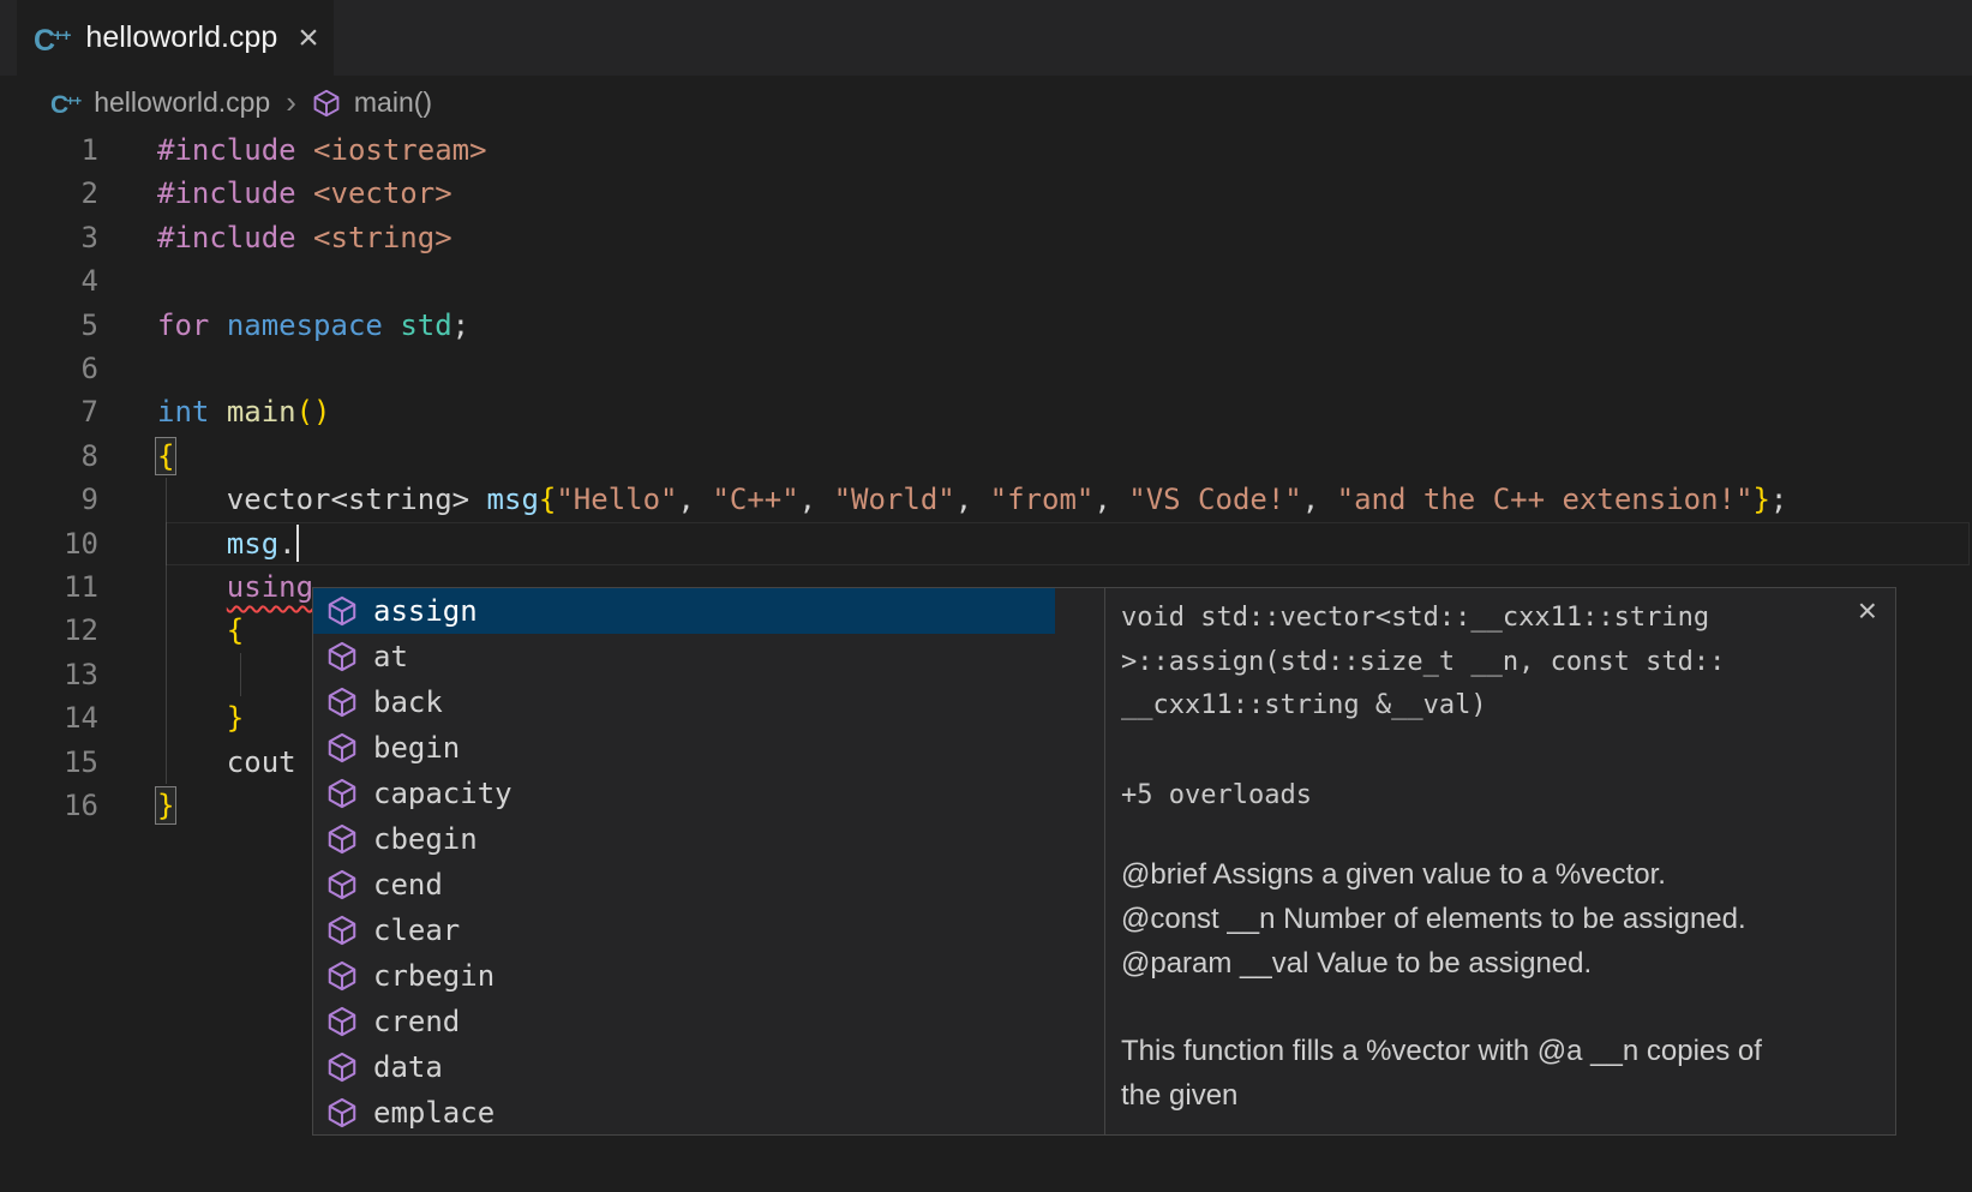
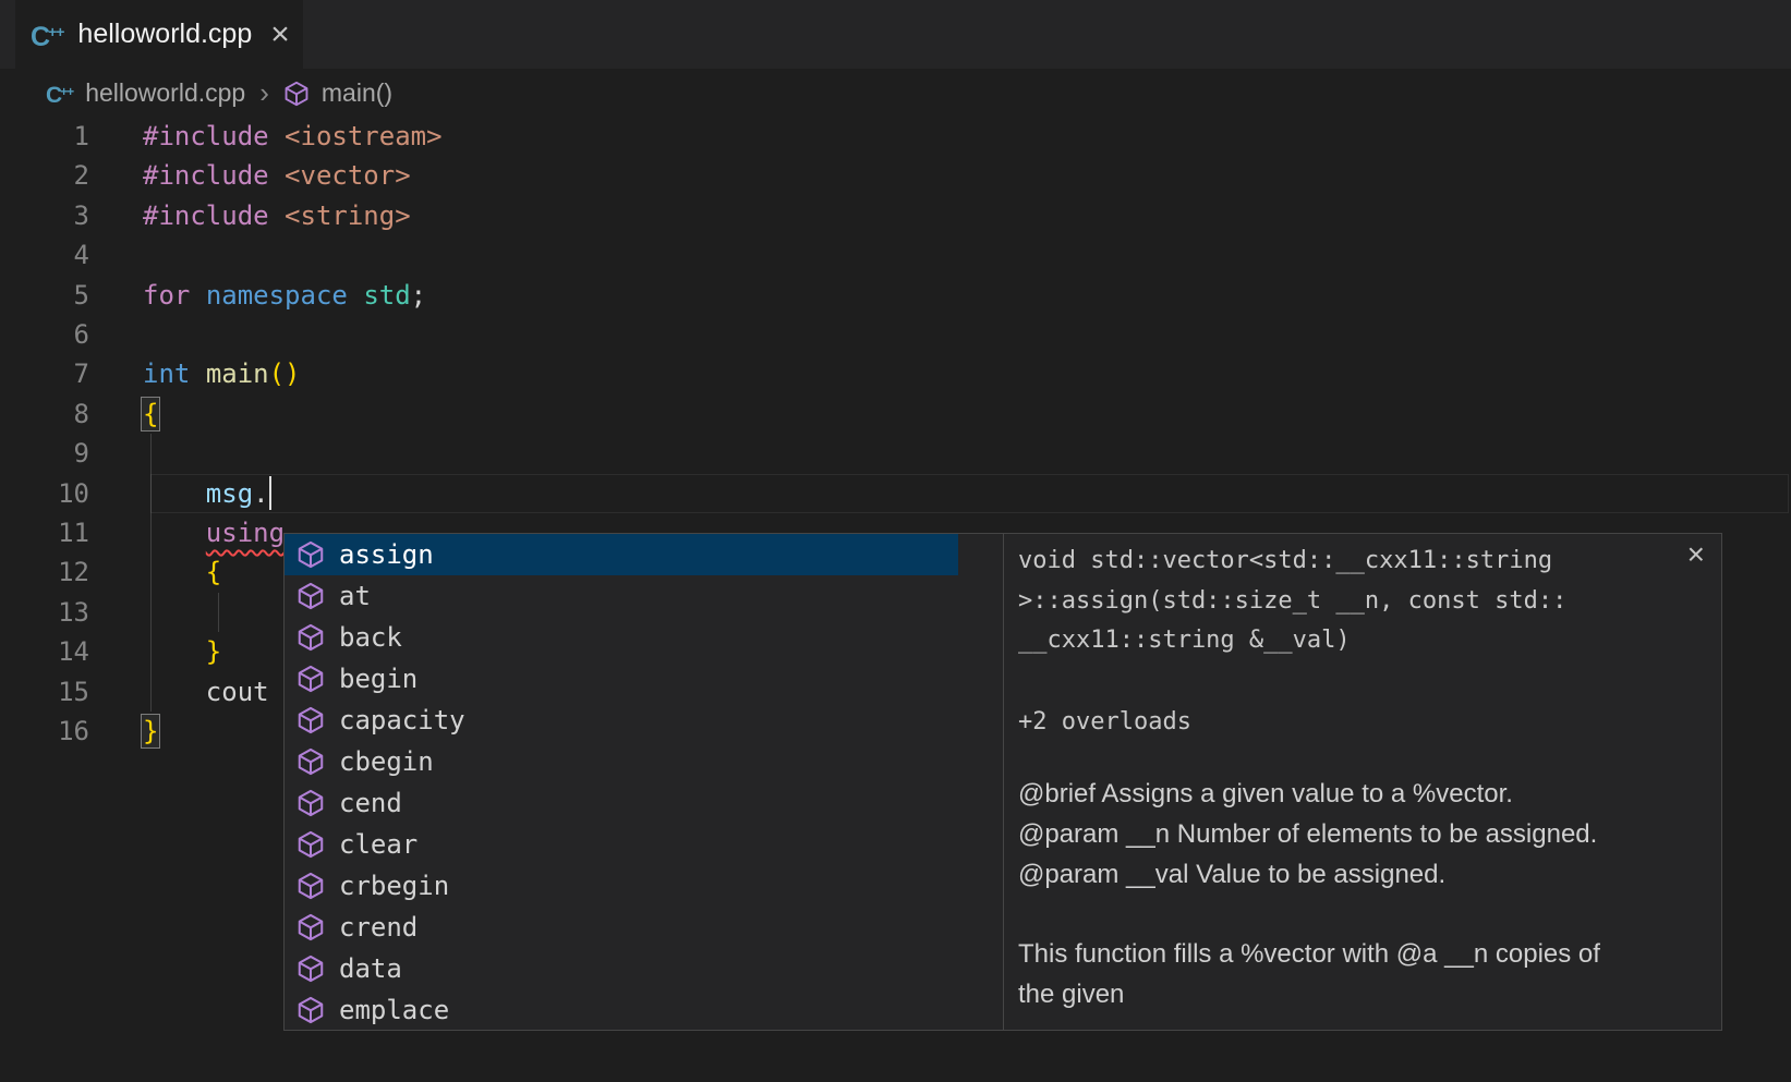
  C++
  helloworld.cpp
  ×
  C++
  helloworld.cpp
  ›
  main()
  1
  #include <iostream>
  2
  #include <vector>
  3
  #include <string>
  4
  5
  for namespace std;
  6
  7
  int main()
  8
  {
  9
- vector<string> msg{"Hello", "C++", "World", "from", "VS Code!", "and the C++ extension!"};
  10
  msg.
  11
  using
  12
  {
  13
  14
  }
  15
  cout
  16
  }
  assign
  at
  back
  begin
  capacity
  cbegin
  cend
  clear
  crbegin
  crend
  data
  emplace
  void std::vector<std::__cxx11::string
  >::assign(std::size_t __n, const std::
  __cxx11::string &__val)
- +5 overloads
+ +2 overloads
  @brief Assigns a given value to a %vector.
- @const __n Number of elements to be assigned.
+ @param __n Number of elements to be assigned.
  @param __val Value to be assigned.
  This function fills a %vector with @a __n copies of
  the given
  ×
